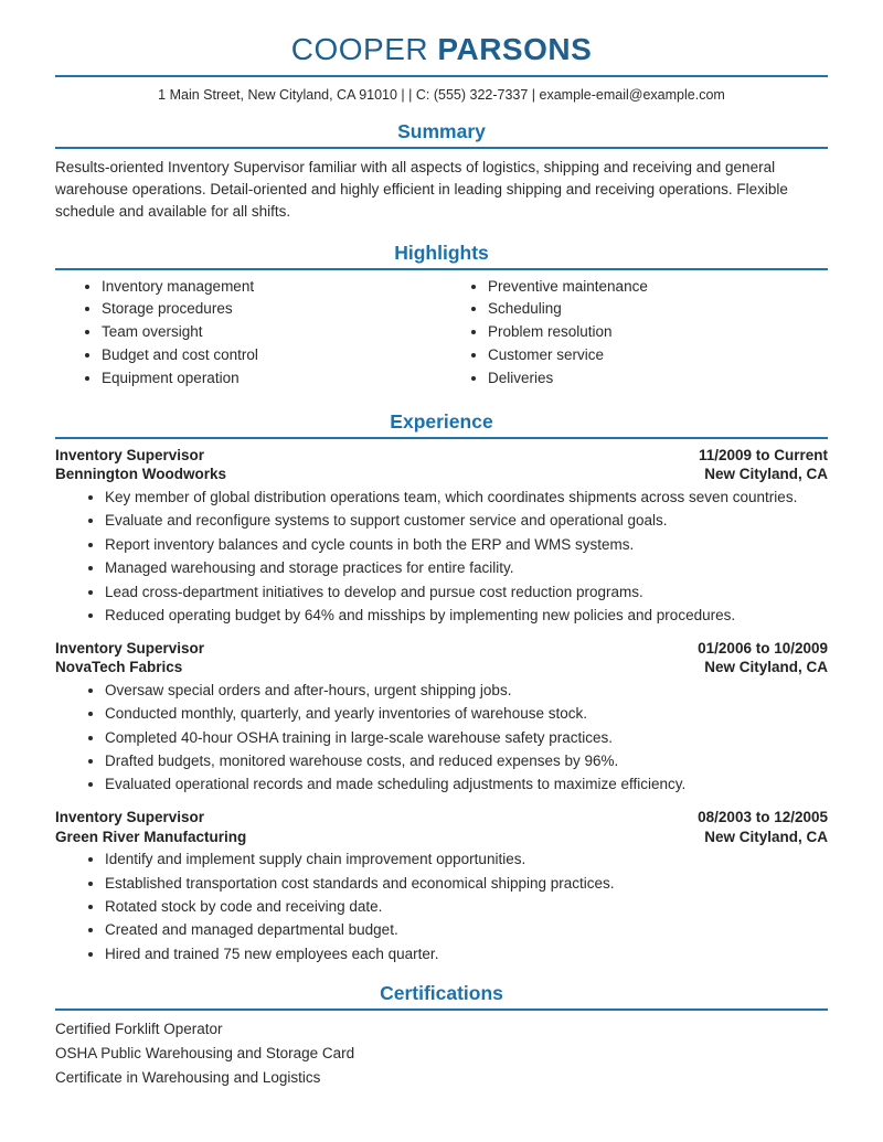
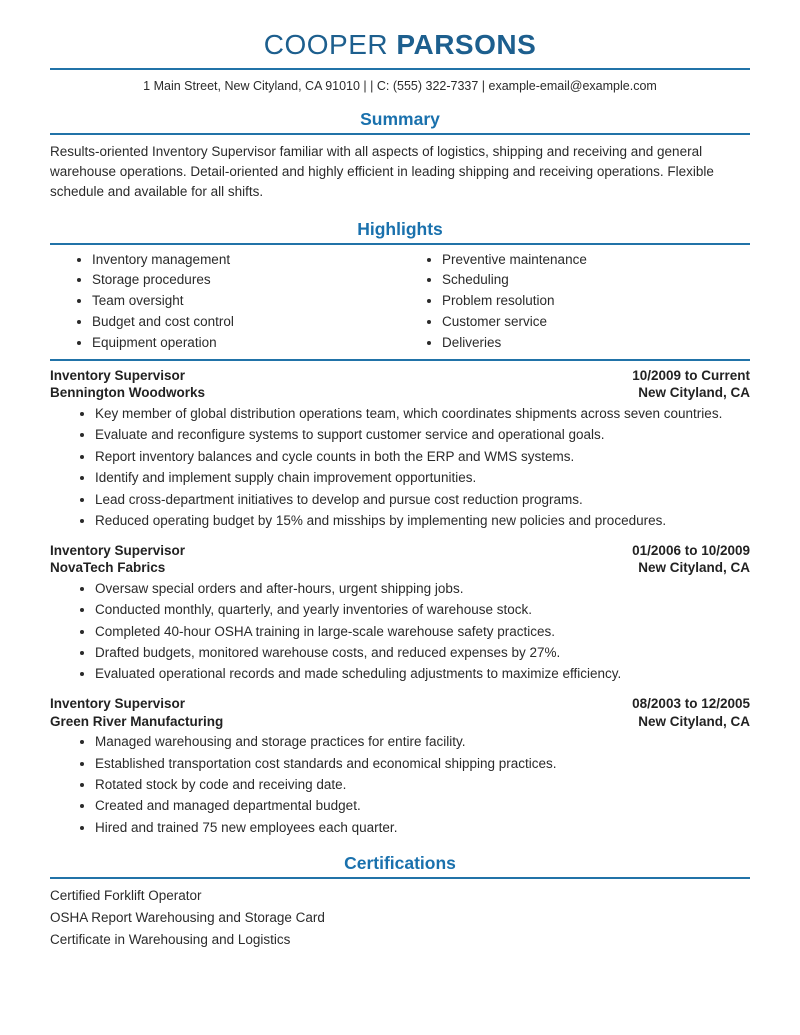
  COOPER PARSONS
  1 Main Street, New Cityland, CA 91010 | | C: (555) 322-7337 | example-email@example.com
  Summary
  Results-oriented Inventory Supervisor familiar with all aspects of logistics, shipping and receiving and general warehouse operations. Detail-oriented and highly efficient in leading shipping and receiving operations. Flexible schedule and available for all shifts.
  Highlights
  Inventory management
  Storage procedures
  Team oversight
  Budget and cost control
  Equipment operation
  Preventive maintenance
  Scheduling
  Problem resolution
  Customer service
  Deliveries
- Experience
  Inventory Supervisor
- 11/2009 to Current
+ 10/2009 to Current
  Bennington Woodworks
  New Cityland, CA
  Key member of global distribution operations team, which coordinates shipments across seven countries.
  Evaluate and reconfigure systems to support customer service and operational goals.
  Report inventory balances and cycle counts in both the ERP and WMS systems.
- Managed warehousing and storage practices for entire facility.
+ Identify and implement supply chain improvement opportunities.
  Lead cross-department initiatives to develop and pursue cost reduction programs.
- Reduced operating budget by 64% and misships by implementing new policies and procedures.
+ Reduced operating budget by 15% and misships by implementing new policies and procedures.
  Inventory Supervisor
  01/2006 to 10/2009
  NovaTech Fabrics
  New Cityland, CA
  Oversaw special orders and after-hours, urgent shipping jobs.
  Conducted monthly, quarterly, and yearly inventories of warehouse stock.
  Completed 40-hour OSHA training in large-scale warehouse safety practices.
- Drafted budgets, monitored warehouse costs, and reduced expenses by 96%.
+ Drafted budgets, monitored warehouse costs, and reduced expenses by 27%.
  Evaluated operational records and made scheduling adjustments to maximize efficiency.
  Inventory Supervisor
  08/2003 to 12/2005
  Green River Manufacturing
  New Cityland, CA
- Identify and implement supply chain improvement opportunities.
+ Managed warehousing and storage practices for entire facility.
  Established transportation cost standards and economical shipping practices.
  Rotated stock by code and receiving date.
  Created and managed departmental budget.
  Hired and trained 75 new employees each quarter.
  Certifications
  Certified Forklift Operator
- OSHA Public Warehousing and Storage Card
+ OSHA Report Warehousing and Storage Card
  Certificate in Warehousing and Logistics
